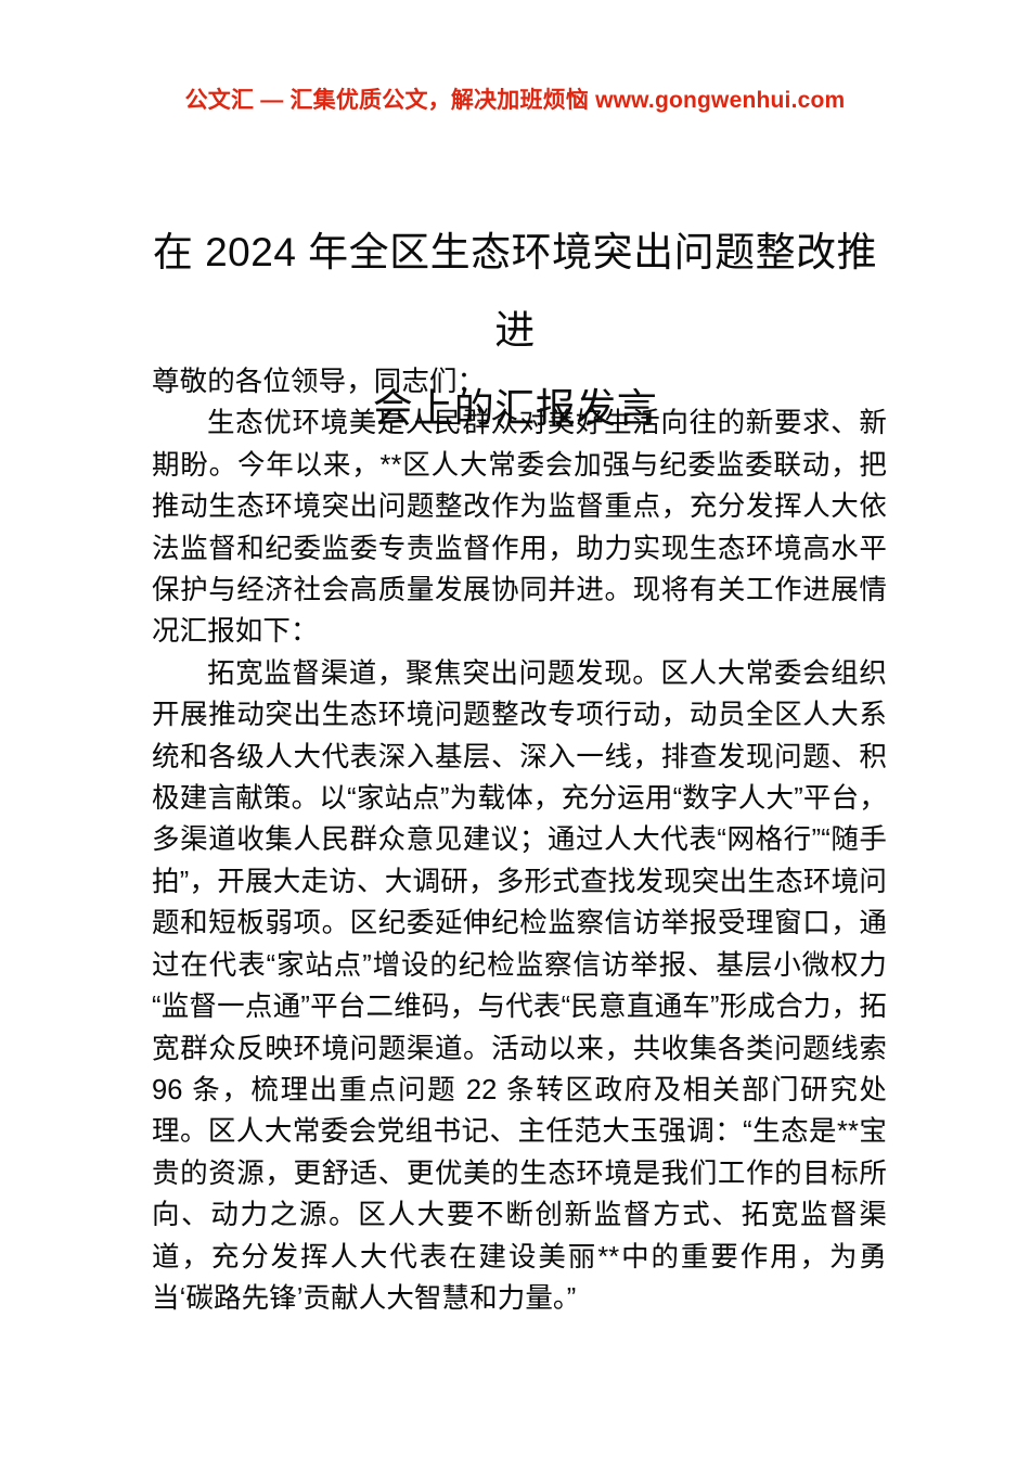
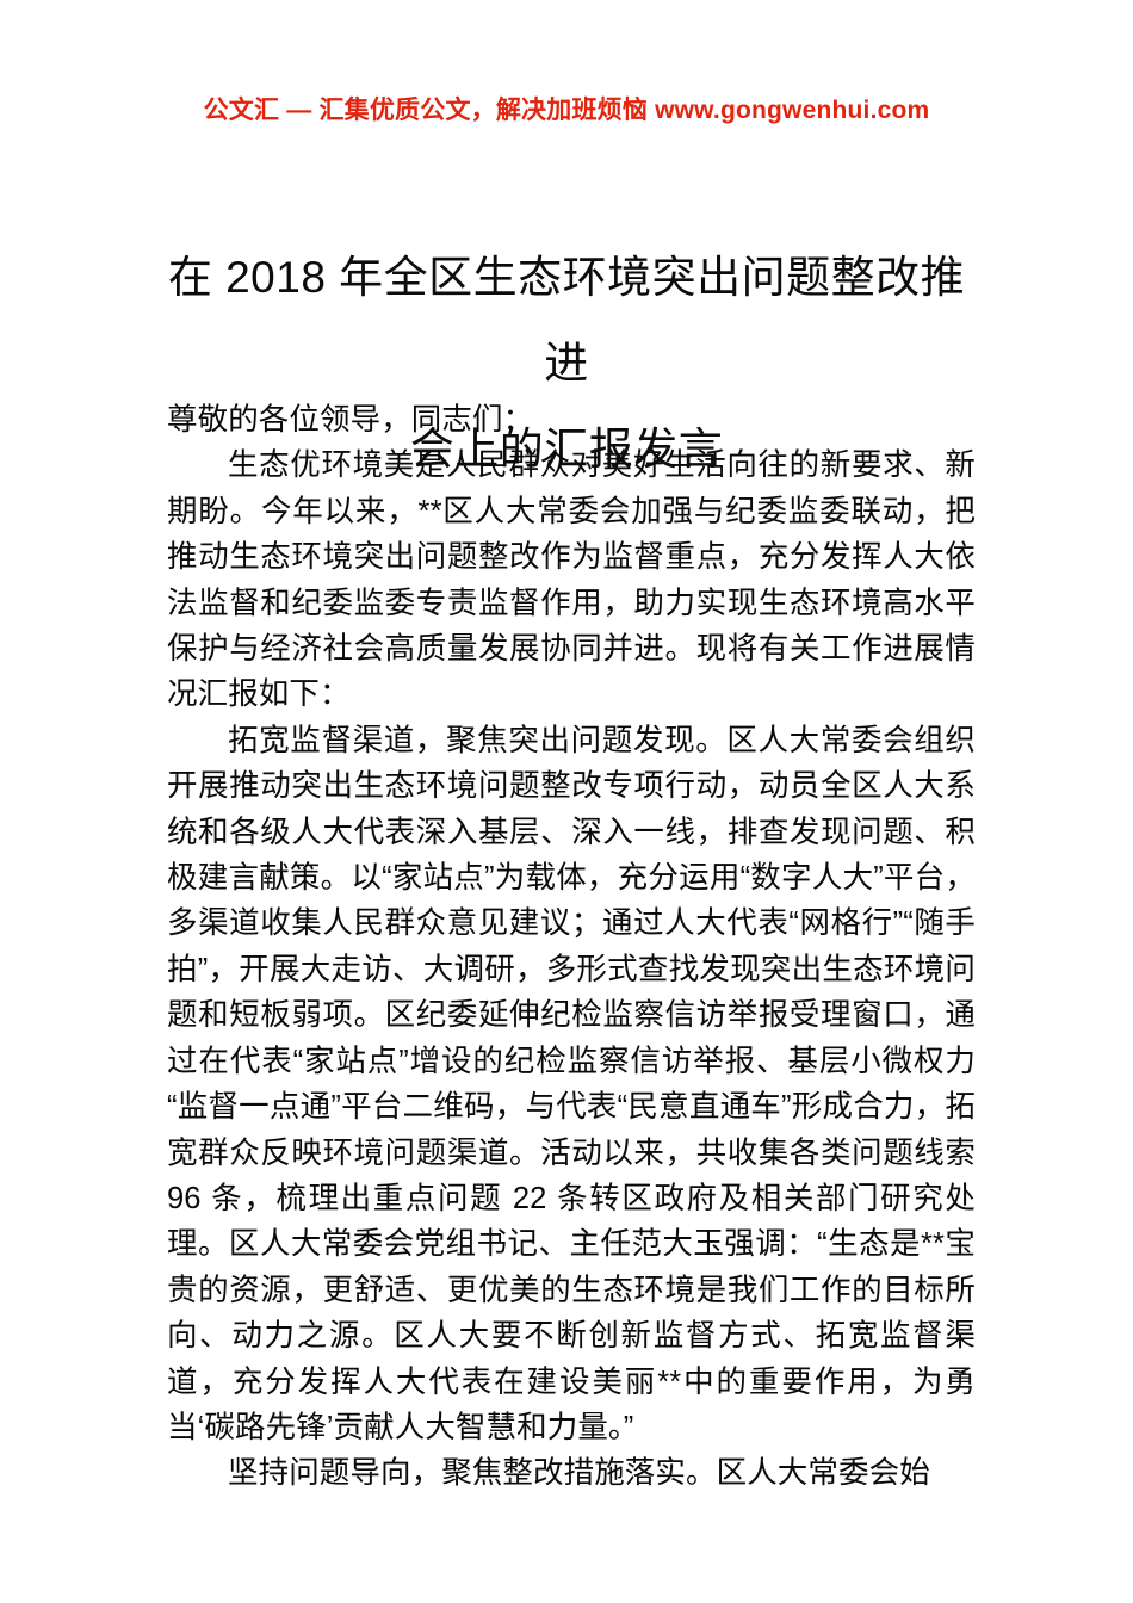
  公文汇 — 汇集优质公文，解决加班烦恼 www.gongwenhui.com
- 在 2024 年全区生态环境突出问题整改推进
+ 在 2018 年全区生态环境突出问题整改推进
  会上的汇报发言
  尊敬的各位领导，同志们：
  生态优环境美是人民群众对美好生活向往的新要求、新期盼。今年以来，**区人大常委会加强与纪委监委联动，把推动生态环境突出问题整改作为监督重点，充分发挥人大依法监督和纪委监委专责监督作用，助力实现生态环境高水平保护与经济社会高质量发展协同并进。现将有关工作进展情况汇报如下：
  拓宽监督渠道，聚焦突出问题发现。区人大常委会组织开展推动突出生态环境问题整改专项行动，动员全区人大系统和各级人大代表深入基层、深入一线，排查发现问题、积极建言献策。以“家站点”为载体，充分运用“数字人大”平台，多渠道收集人民群众意见建议；通过人大代表“网格行”“随手拍”，开展大走访、大调研，多形式查找发现突出生态环境问题和短板弱项。区纪委延伸纪检监察信访举报受理窗口，通过在代表“家站点”增设的纪检监察信访举报、基层小微权力“监督一点通”平台二维码，与代表“民意直通车”形成合力，拓宽群众反映环境问题渠道。活动以来，共收集各类问题线索 96 条，梳理出重点问题 22 条转区政府及相关部门研究处理。区人大常委会党组书记、主任范大玉强调：“生态是**宝贵的资源，更舒适、更优美的生态环境是我们工作的目标所向、动力之源。区人大要不断创新监督方式、拓宽监督渠道，充分发挥人大代表在建设美丽**中的重要作用，为勇当‘碳路先锋’贡献人大智慧和力量。”
+ 坚持问题导向，聚焦整改措施落实。区人大常委会始
